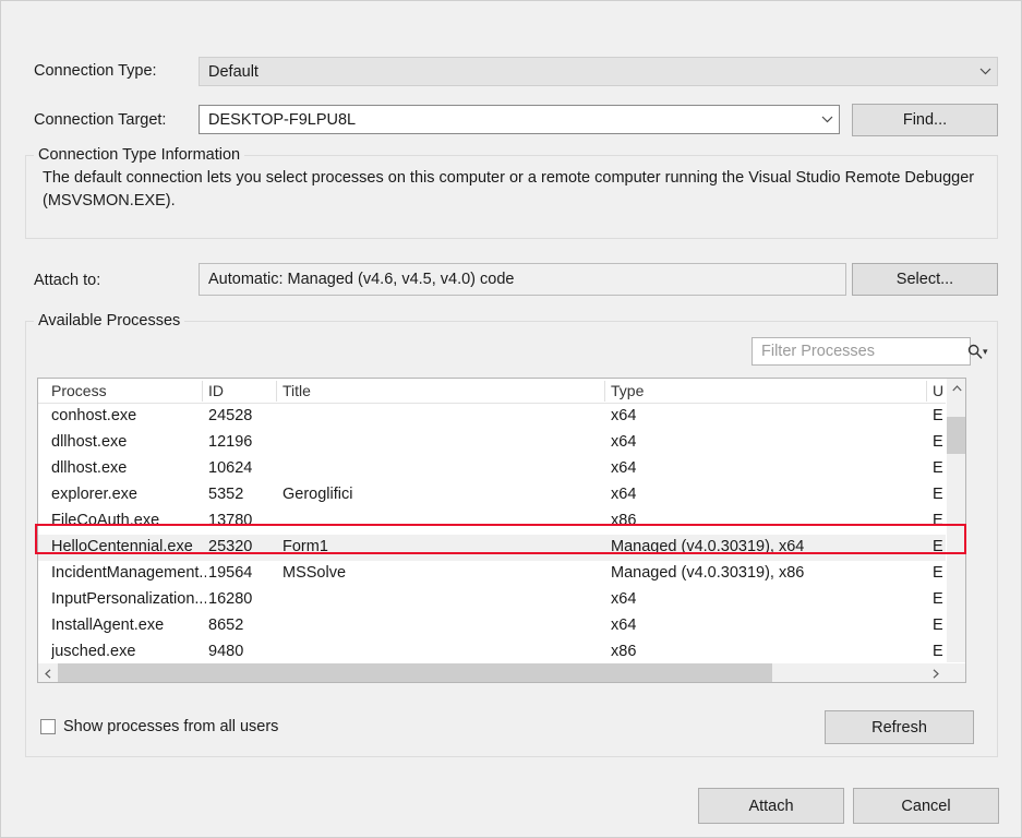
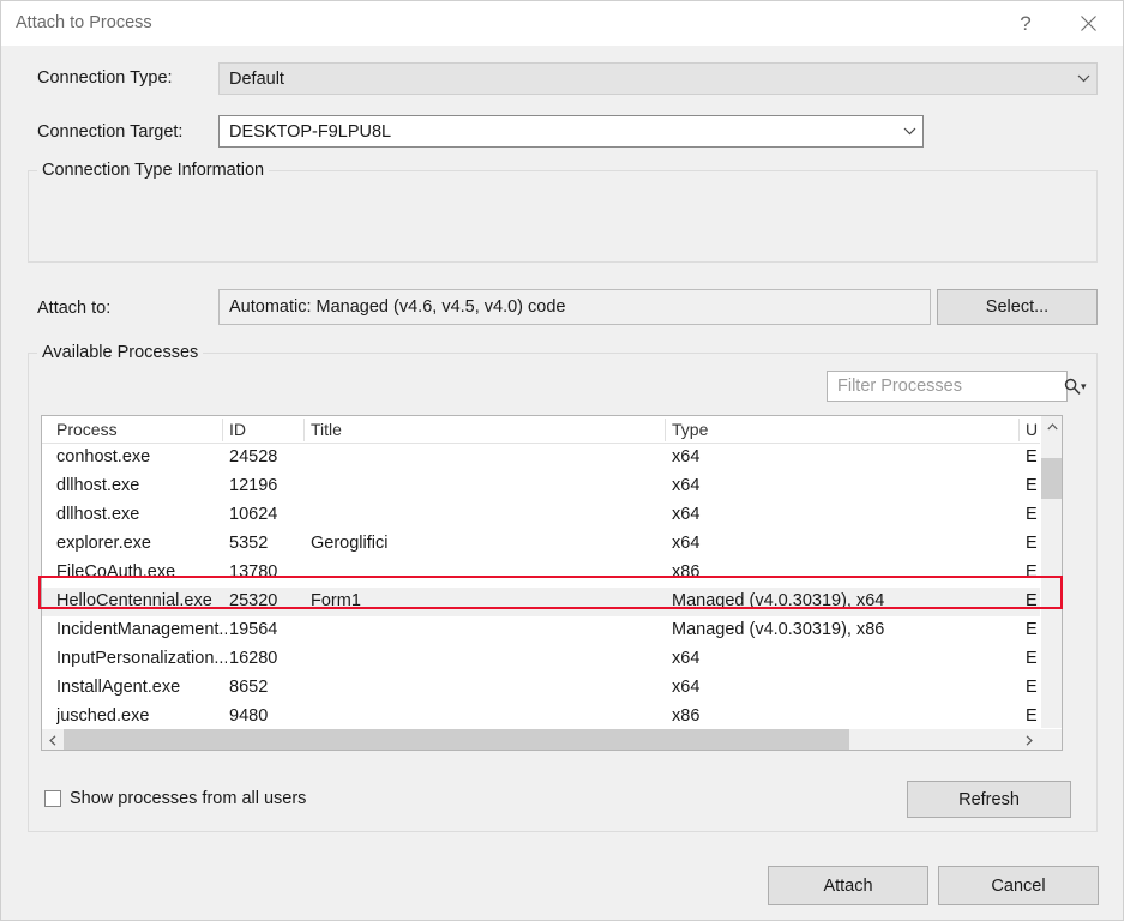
+ Attach to Process
+ ?
  Connection Type:
  Default
  Connection Target:
  DESKTOP-F9LPU8L
- Find...
  Connection Type Information
- The default connection lets you select processes on this computer or a remote computer running the Visual Studio Remote Debugger (MSVSMON.EXE).
  Attach to:
  Automatic: Managed (v4.6, v4.5, v4.0) code
  Select...
  Available Processes
  Filter Processes
  ▾
  Process
  ID
  Title
  Type
  U
  conhost.exe
  24528
  x64
  E
  dllhost.exe
  12196
  x64
  E
  dllhost.exe
  10624
  x64
  E
  explorer.exe
  5352
  Geroglifici
  x64
  E
  FileCoAuth.exe
  13780
  x86
  E
  HelloCentennial.exe
  25320
  Form1
  Managed (v4.0.30319), x64
  E
  IncidentManagement..
  19564
- MSSolve
  Managed (v4.0.30319), x86
  E
  InputPersonalization...
  16280
  x64
  E
  InstallAgent.exe
  8652
  x64
  E
  jusched.exe
  9480
  x86
  E
  Show processes from all users
  Refresh
  Attach
  Cancel
